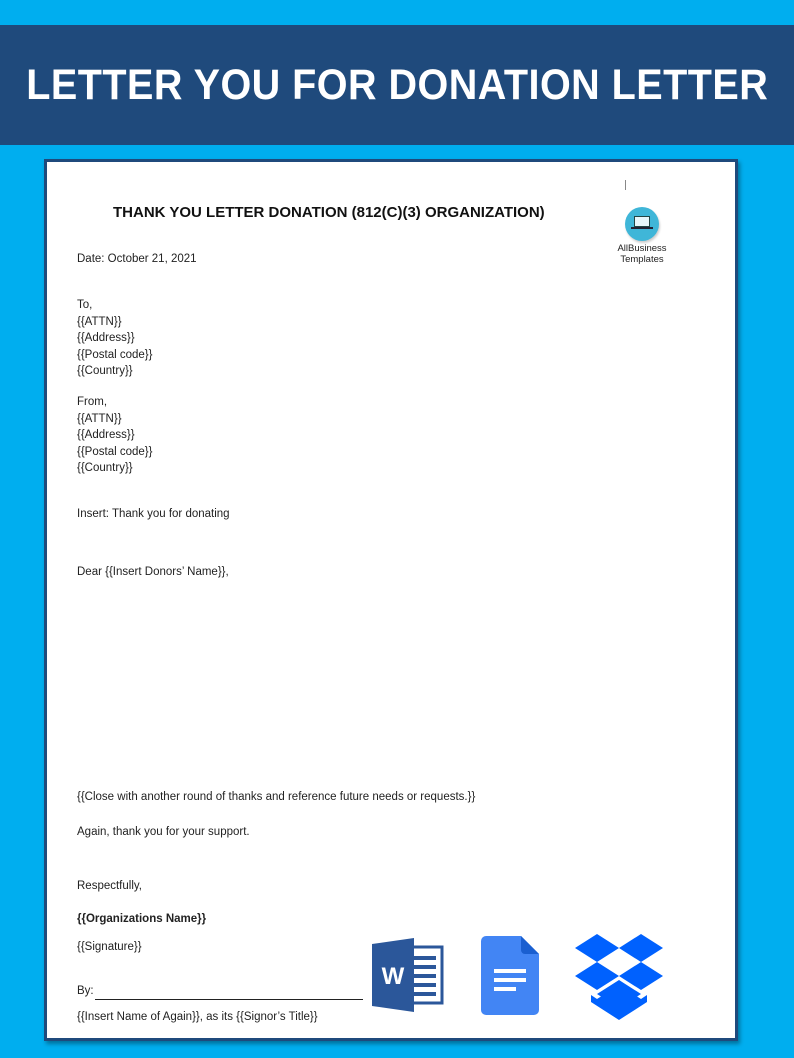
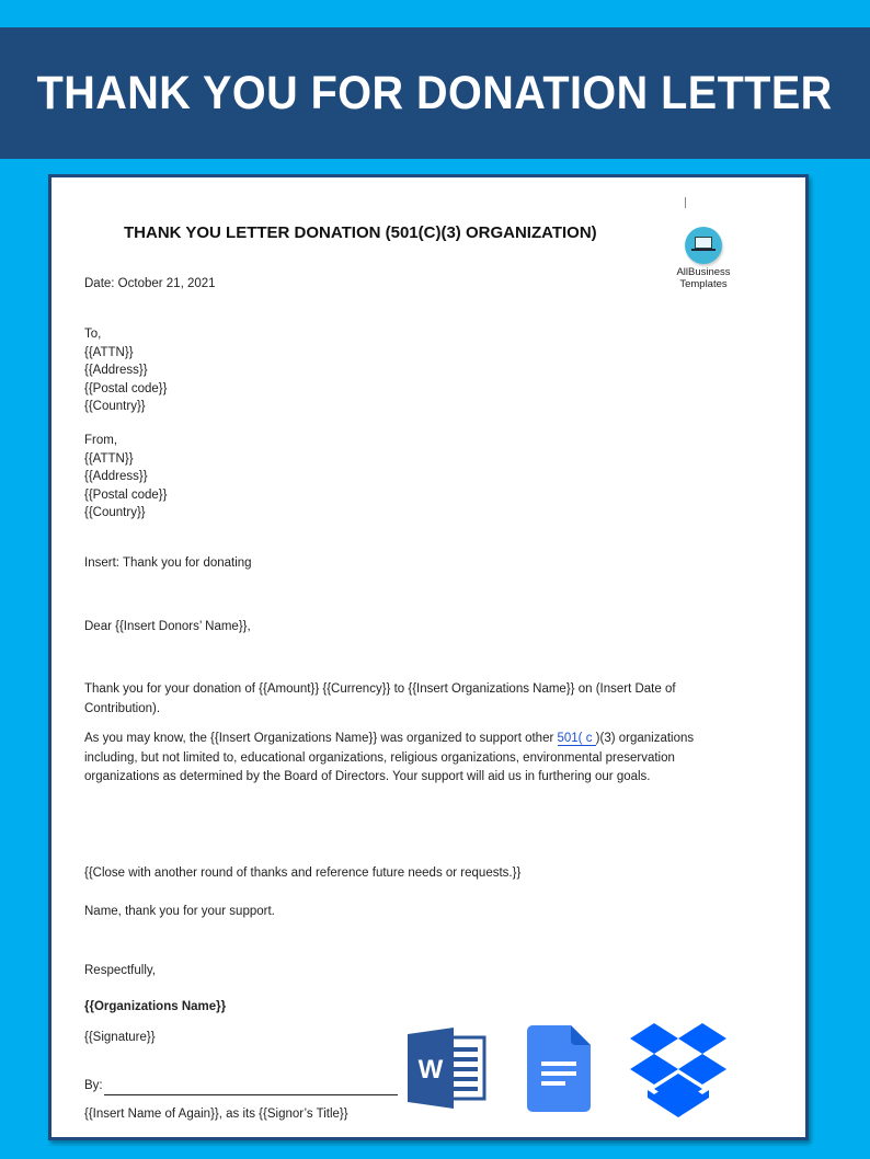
- LETTER YOU FOR DONATION LETTER
+ THANK YOU FOR DONATION LETTER
- THANK YOU LETTER DONATION (812(C)(3) ORGANIZATION)
+ THANK YOU LETTER DONATION (501(C)(3) ORGANIZATION)
  AllBusiness
  Templates
  Date: October 21, 2021
  To,
  {{ATTN}}
  {{Address}}
  {{Postal code}}
  {{Country}}
  From,
  {{ATTN}}
  {{Address}}
  {{Postal code}}
  {{Country}}
  Insert: Thank you for donating
  Dear {{Insert Donors’ Name}},
+ Thank you for your donation of {{Amount}} {{Currency}} to {{Insert Organizations Name}} on (Insert Date of Contribution).
+ As you may know, the {{Insert Organizations Name}} was organized to support other 501( c )(3) organizations including, but not limited to, educational organizations, religious organizations, environmental preservation organizations as determined by the Board of Directors. Your support will aid us in furthering our goals.
  {{Close with another round of thanks and reference future needs or requests.}}
- Again, thank you for your support.
+ Name, thank you for your support.
  Respectfully,
  {{Organizations Name}}
  {{Signature}}
  By:
  {{Insert Name of Again}}, as its {{Signor’s Title}}
  W
